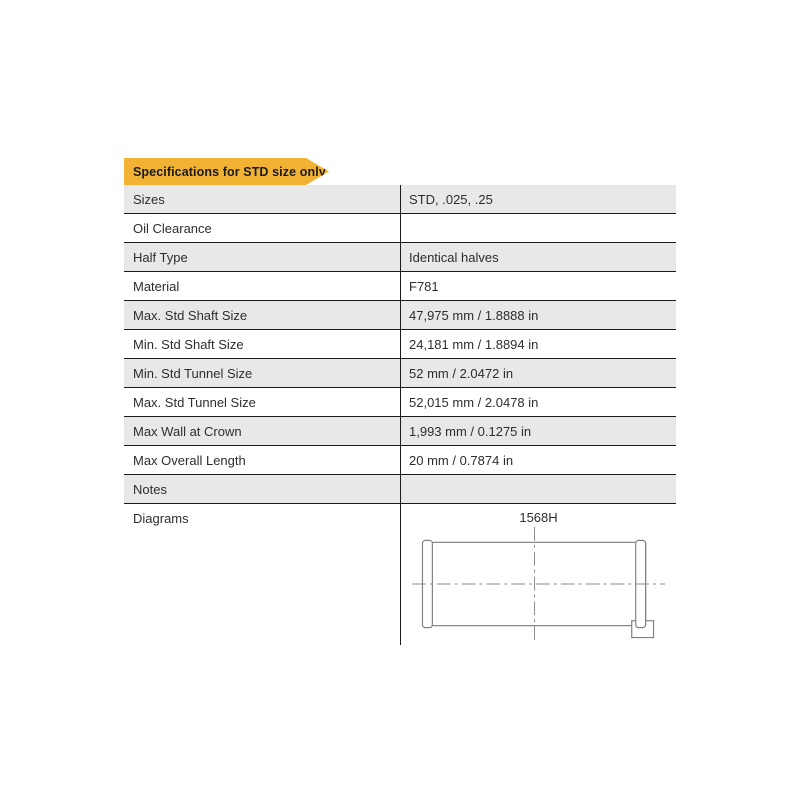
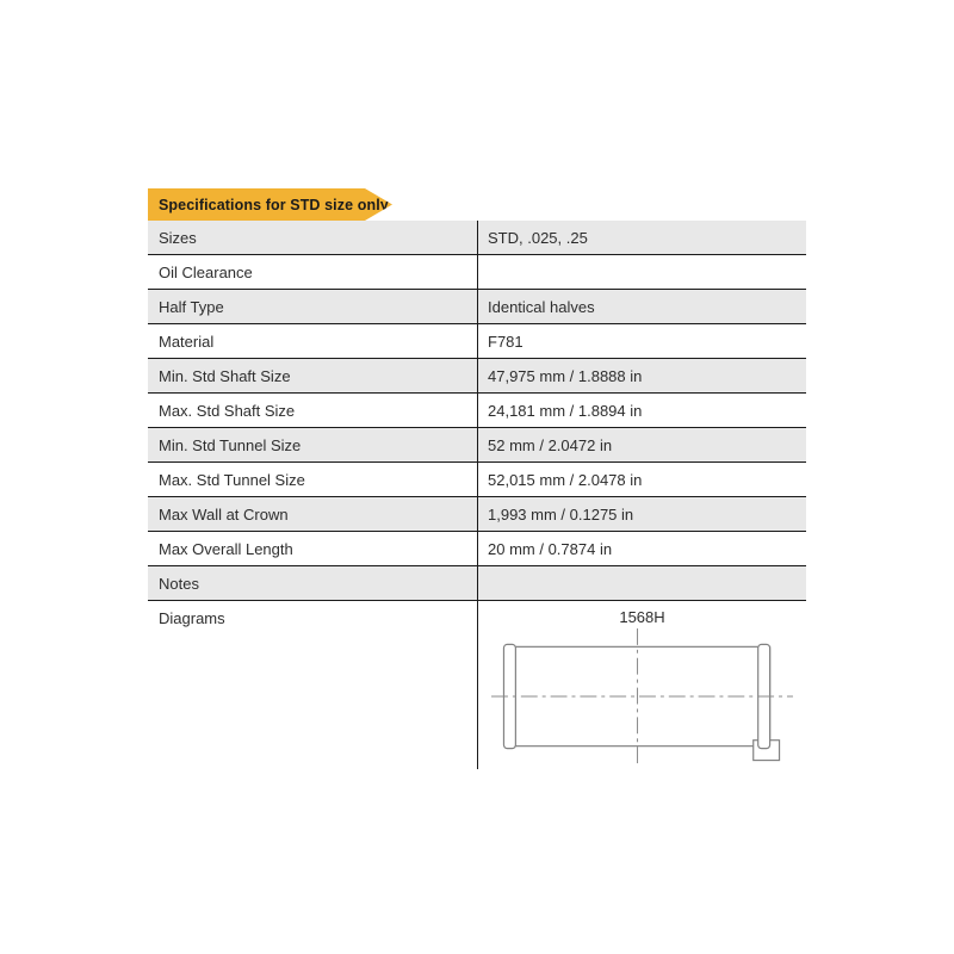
  Specifications for STD size only
  Sizes
  STD, .025, .25
  Oil Clearance
  Half Type
  Identical halves
  Material
  F781
- Max. Std Shaft Size
+ Min. Std Shaft Size
  47,975 mm / 1.8888 in
- Min. Std Shaft Size
+ Max. Std Shaft Size
  24,181 mm / 1.8894 in
  Min. Std Tunnel Size
  52 mm / 2.0472 in
  Max. Std Tunnel Size
  52,015 mm / 2.0478 in
  Max Wall at Crown
  1,993 mm / 0.1275 in
  Max Overall Length
  20 mm / 0.7874 in
  Notes
  Diagrams
  1568H
